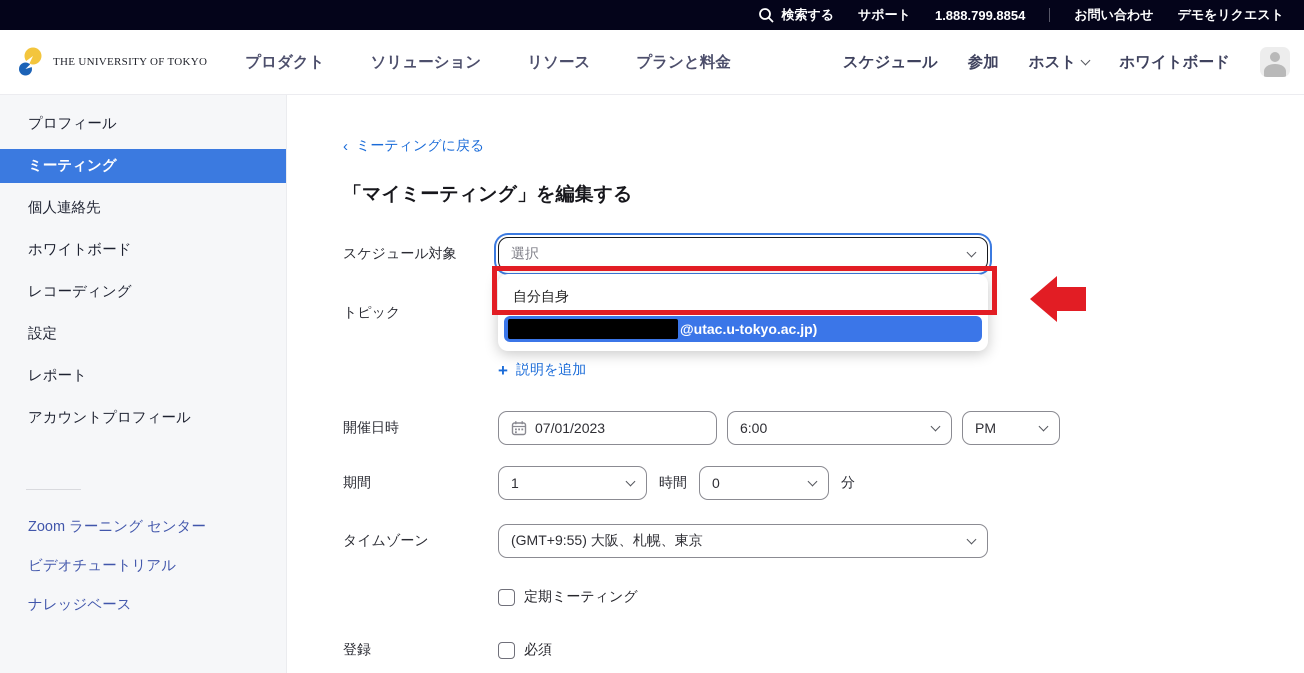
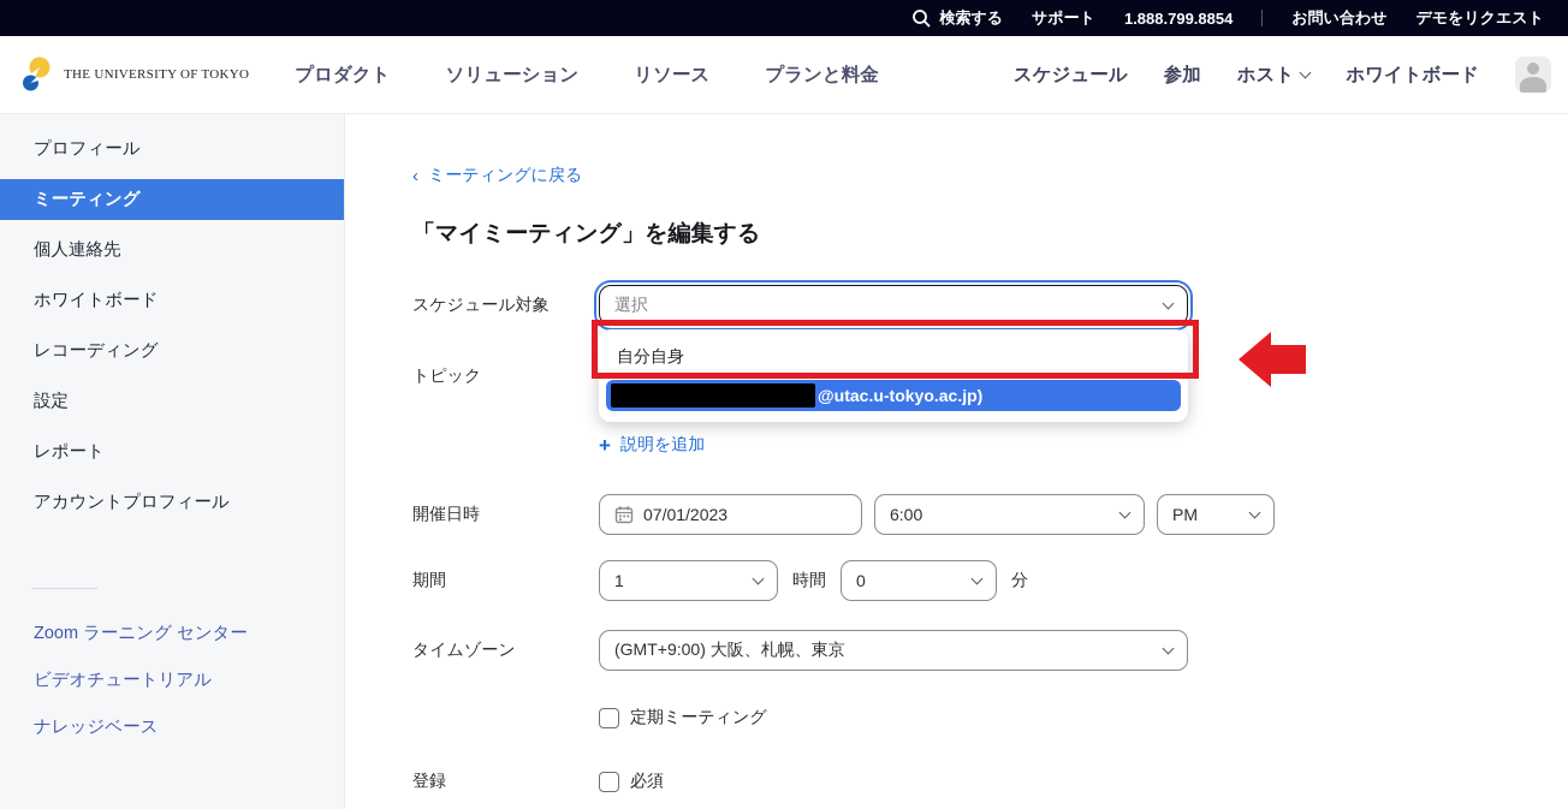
  検索する
  サポート
  1.888.799.8854
  お問い合わせ
  デモをリクエスト
  THE UNIVERSITY OF TOKYO
  プロダクト
  ソリューション
  リソース
  プランと料金
  スケジュール
  参加
  ホスト
  ホワイトボード
  プロフィール
  ミーティング
  個人連絡先
  ホワイトボード
  レコーディング
  設定
  レポート
  アカウントプロフィール
  Zoom ラーニング センター
  ビデオチュートリアル
  ナレッジベース
  ‹
  ミーティングに戻る
  「マイミーティング」を編集する
  スケジュール対象
  選択
  自分自身
  @utac.u-tokyo.ac.jp)
  トピック
  +
  説明を追加
  開催日時
  07/01/2023
  6:00
  PM
  期間
  1
  時間
  0
  分
  タイムゾーン
- (GMT+9:55) 大阪、札幌、東京
+ (GMT+9:00) 大阪、札幌、東京
  定期ミーティング
  登録
  必須
